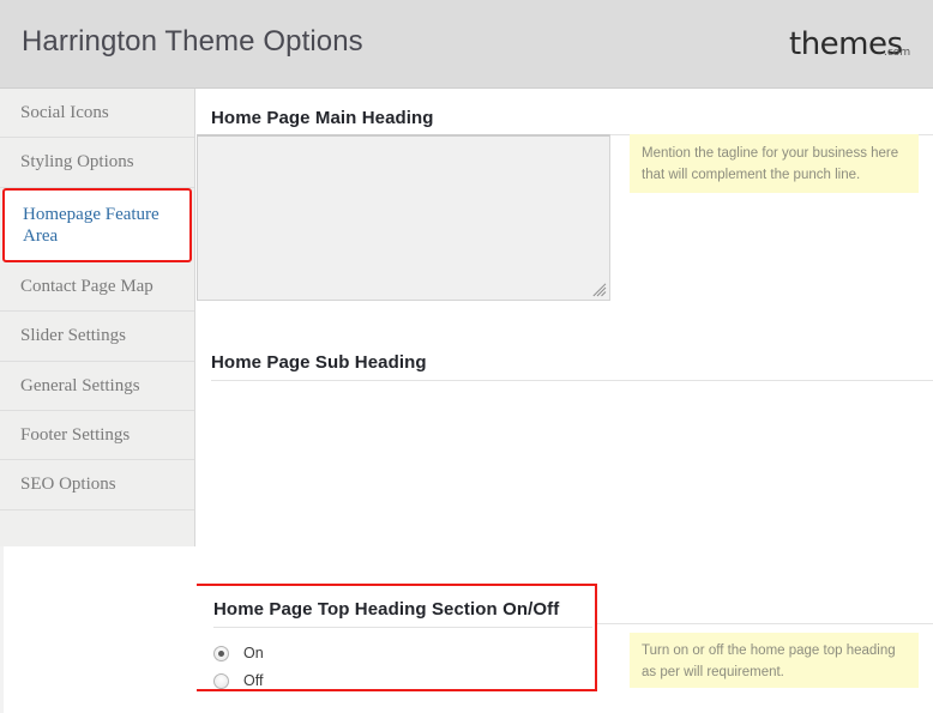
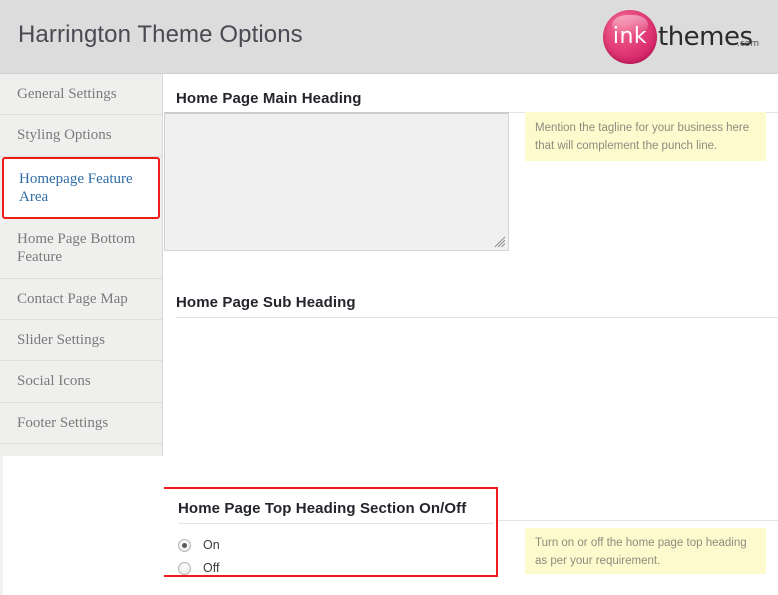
  Harrington Theme Options
+ ink
  themes
  .com
- Social Icons
+ General Settings
  Styling Options
  Homepage Feature Area
+ Home Page Bottom Feature
  Contact Page Map
  Slider Settings
- General Settings
+ Social Icons
  Footer Settings
- SEO Options
  Home Page Main Heading
  Home Page Sub Heading
  Mention the tagline for your business here that will complement the punch line.
  Home Page Top Heading Section On/Off
  On
  Off
- Turn on or off the home page top heading as per will requirement.
+ Turn on or off the home page top heading as per your requirement.
